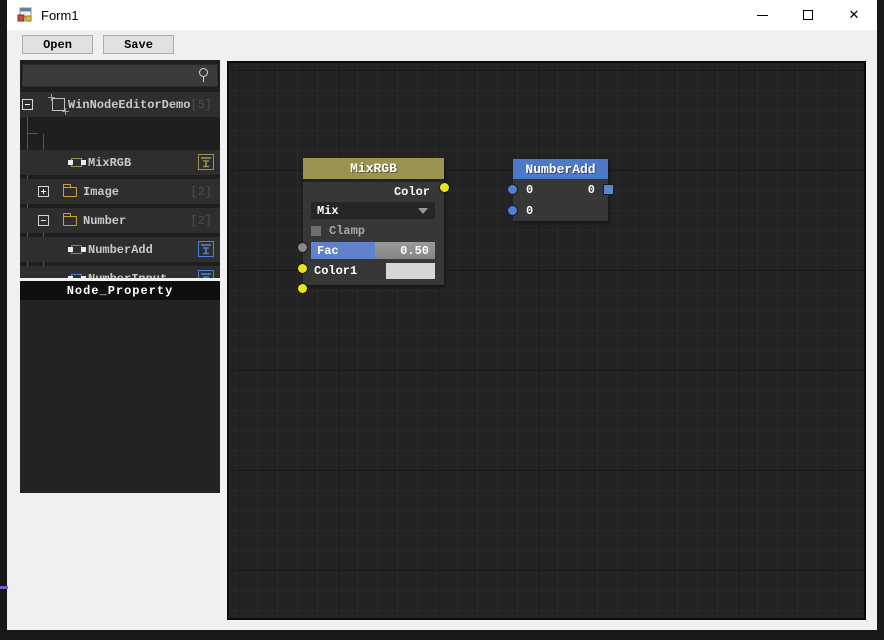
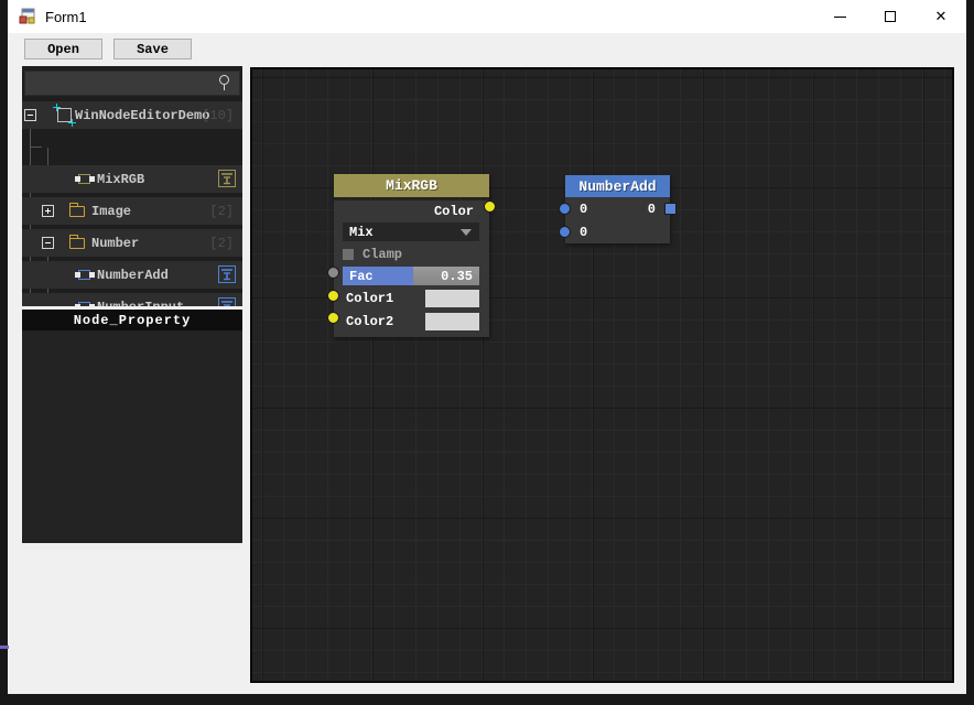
  Form1
  ✕
  Open
  Save
  WinNodeEditorDemo
- [5]
+ [10]
  MixRGB
  Image
  [2]
  Number
  [2]
  NumberAdd
  Node_Property
  MixRGB
  Color
  Mix
  Clamp
  Fac
- 0.50
+ 0.35
  Color1
+ Color2
  NumberAdd
  0
  0
  0
